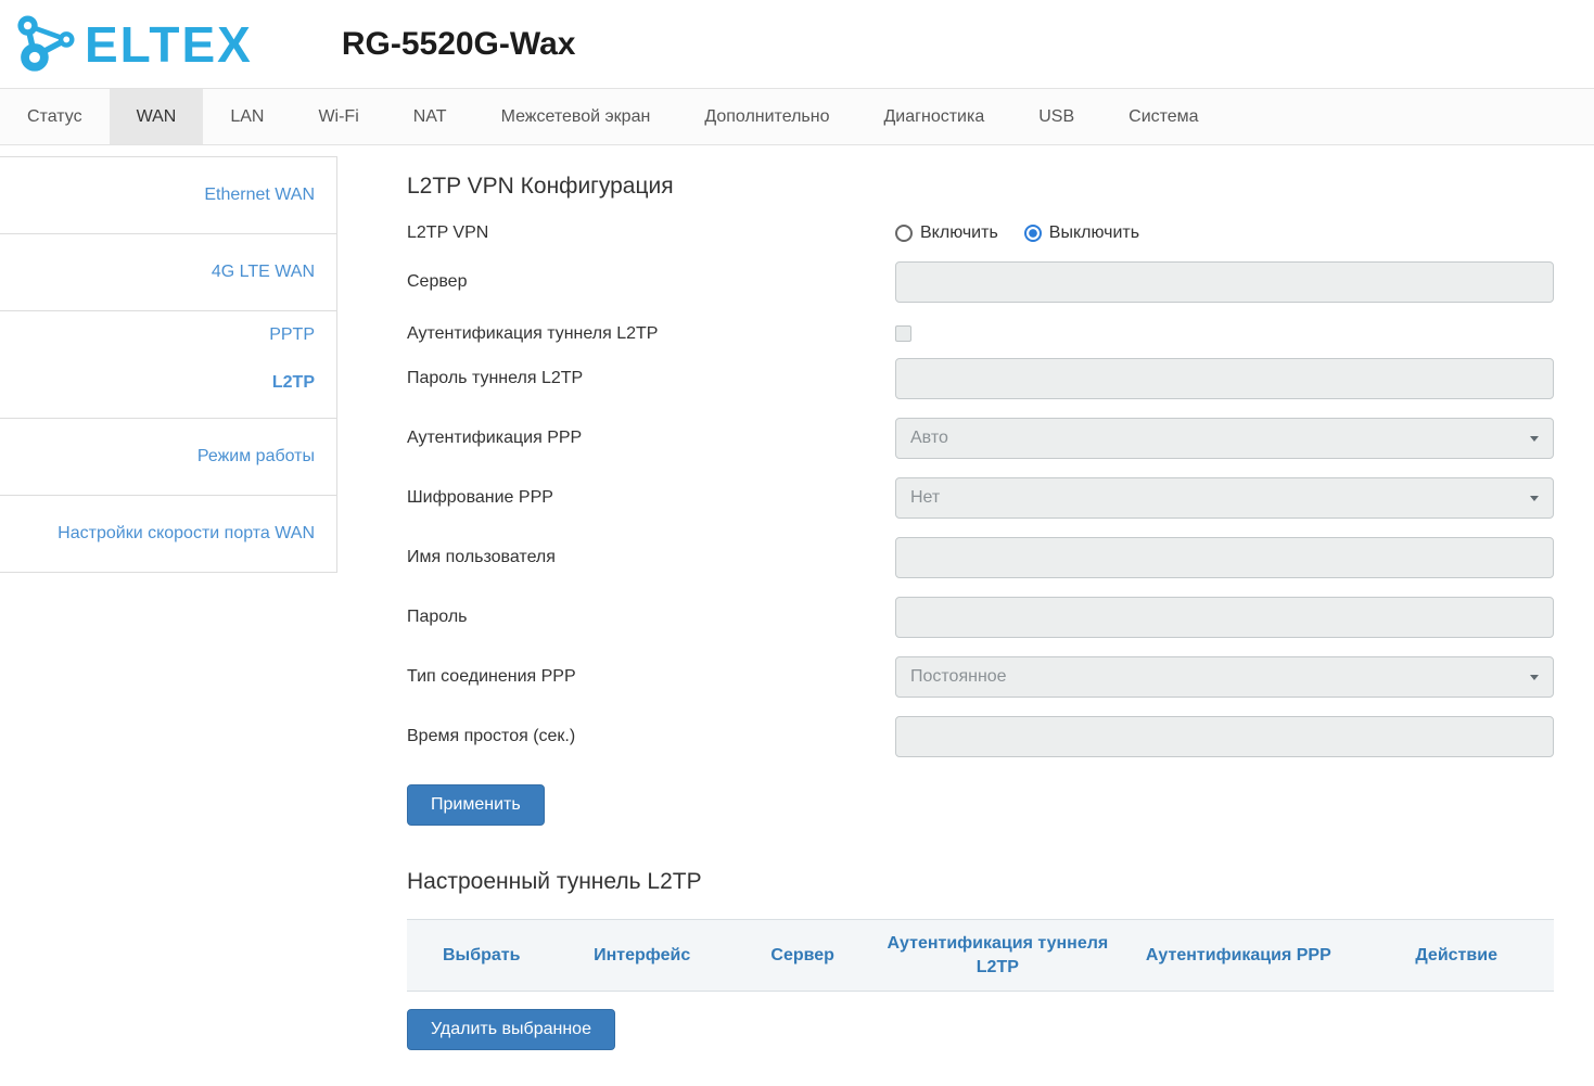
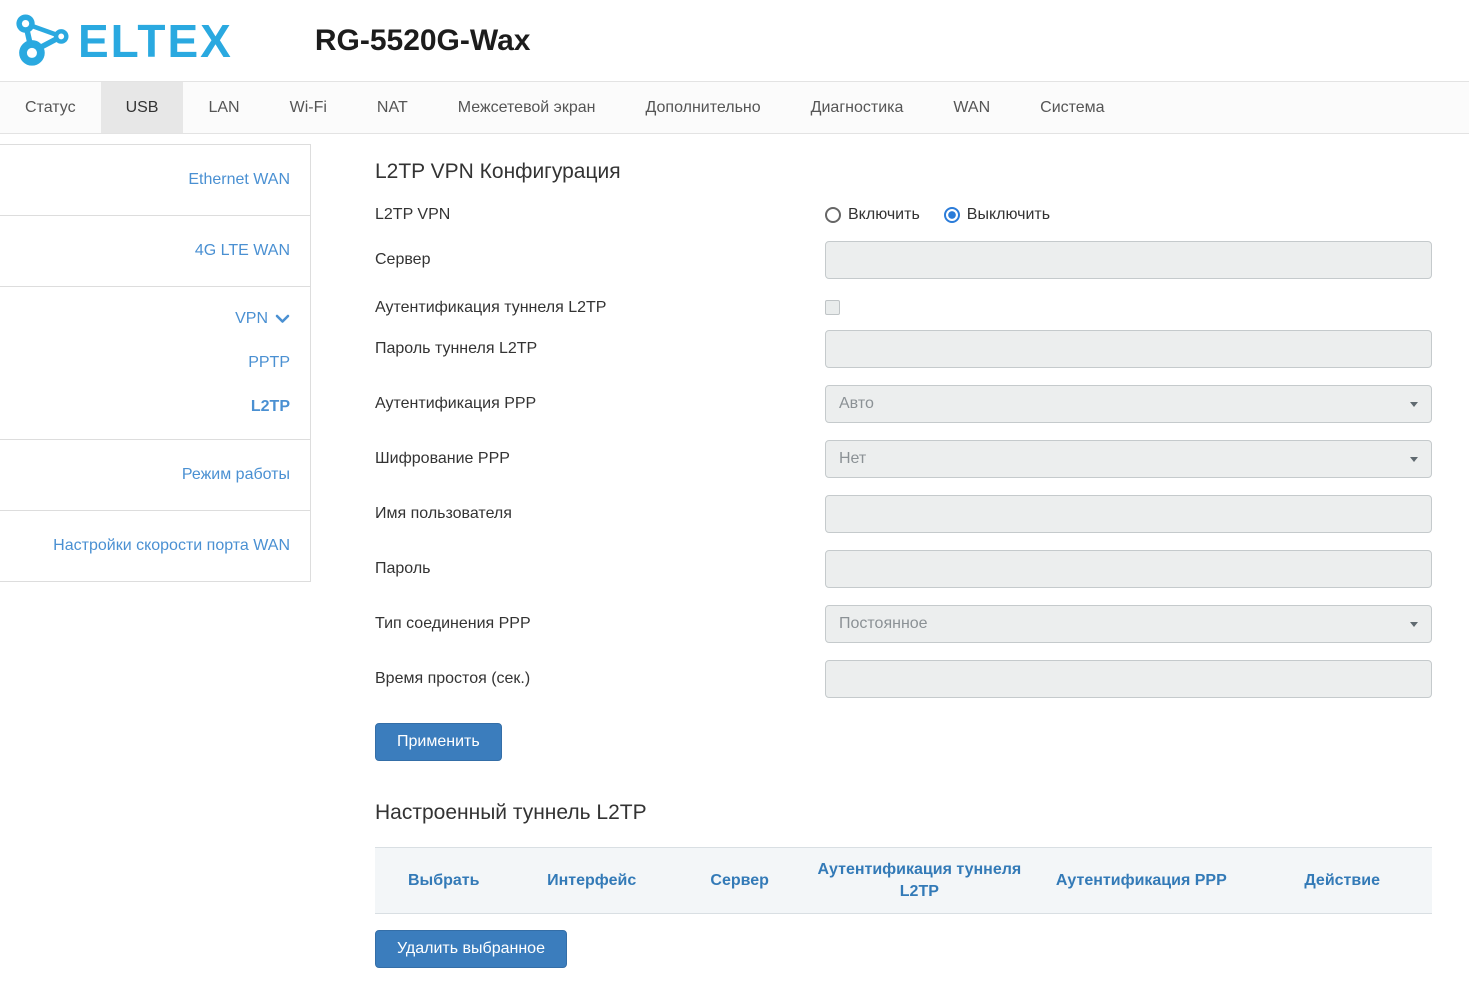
  ELTEX
  RG-5520G-Wax
  Статус
- WAN
+ USB
  LAN
  Wi-Fi
  NAT
  Межсетевой экран
  Дополнительно
  Диагностика
- USB
+ WAN
  Система
  Ethernet WAN
  4G LTE WAN
+ VPN
  PPTP
  L2TP
  Режим работы
  Настройки скорости порта WAN
  L2TP VPN Конфигурация
  L2TP VPN
  Включить
  Выключить
  Сервер
  Аутентификация туннеля L2TP
  Пароль туннеля L2TP
  Аутентификация PPP
  Авто
  Шифрование PPP
  Нет
  Имя пользователя
  Пароль
  Тип соединения PPP
  Постоянное
  Время простоя (сек.)
  Применить
  Настроенный туннель L2TP
  Выбрать	Интерфейс	Сервер	Аутентификация туннеля L2TP	Аутентификация PPP	Действие
  Удалить выбранное
